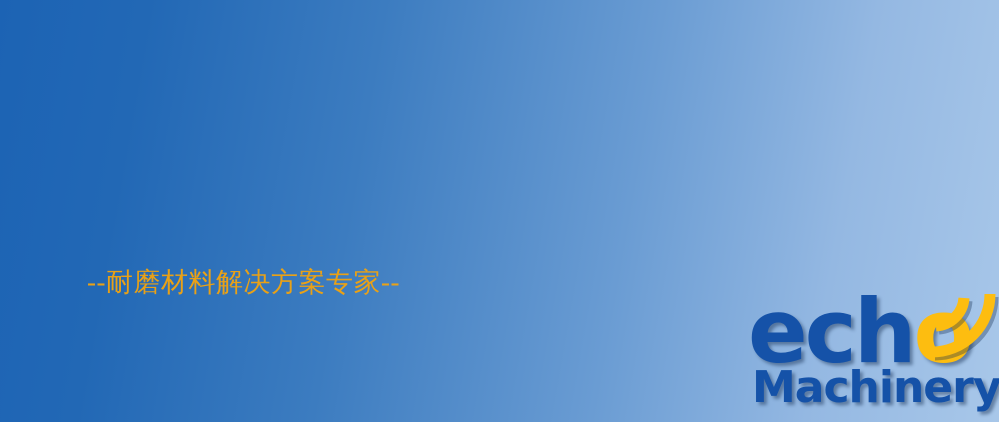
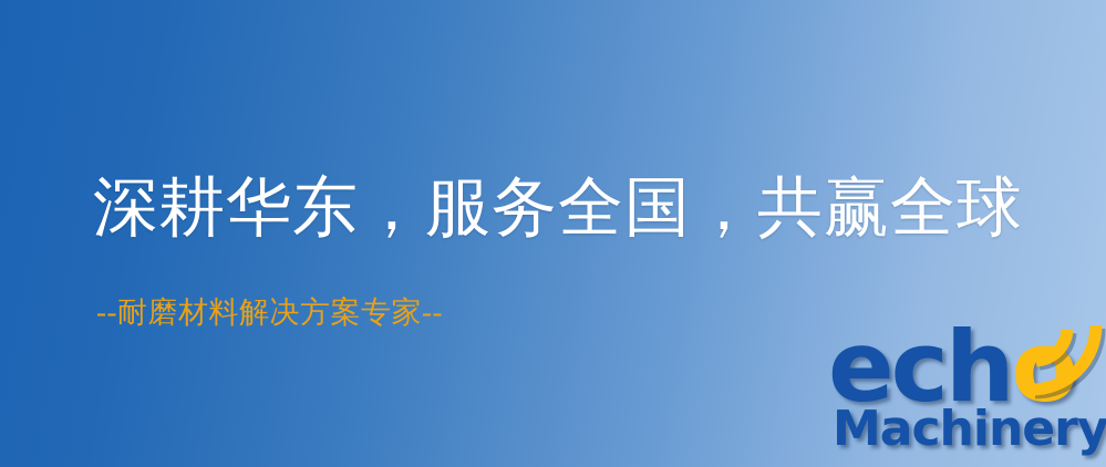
+ 深耕华东，服务全国，共赢全球
  --耐磨材料解决方案专家--
  echo
  Machinery
